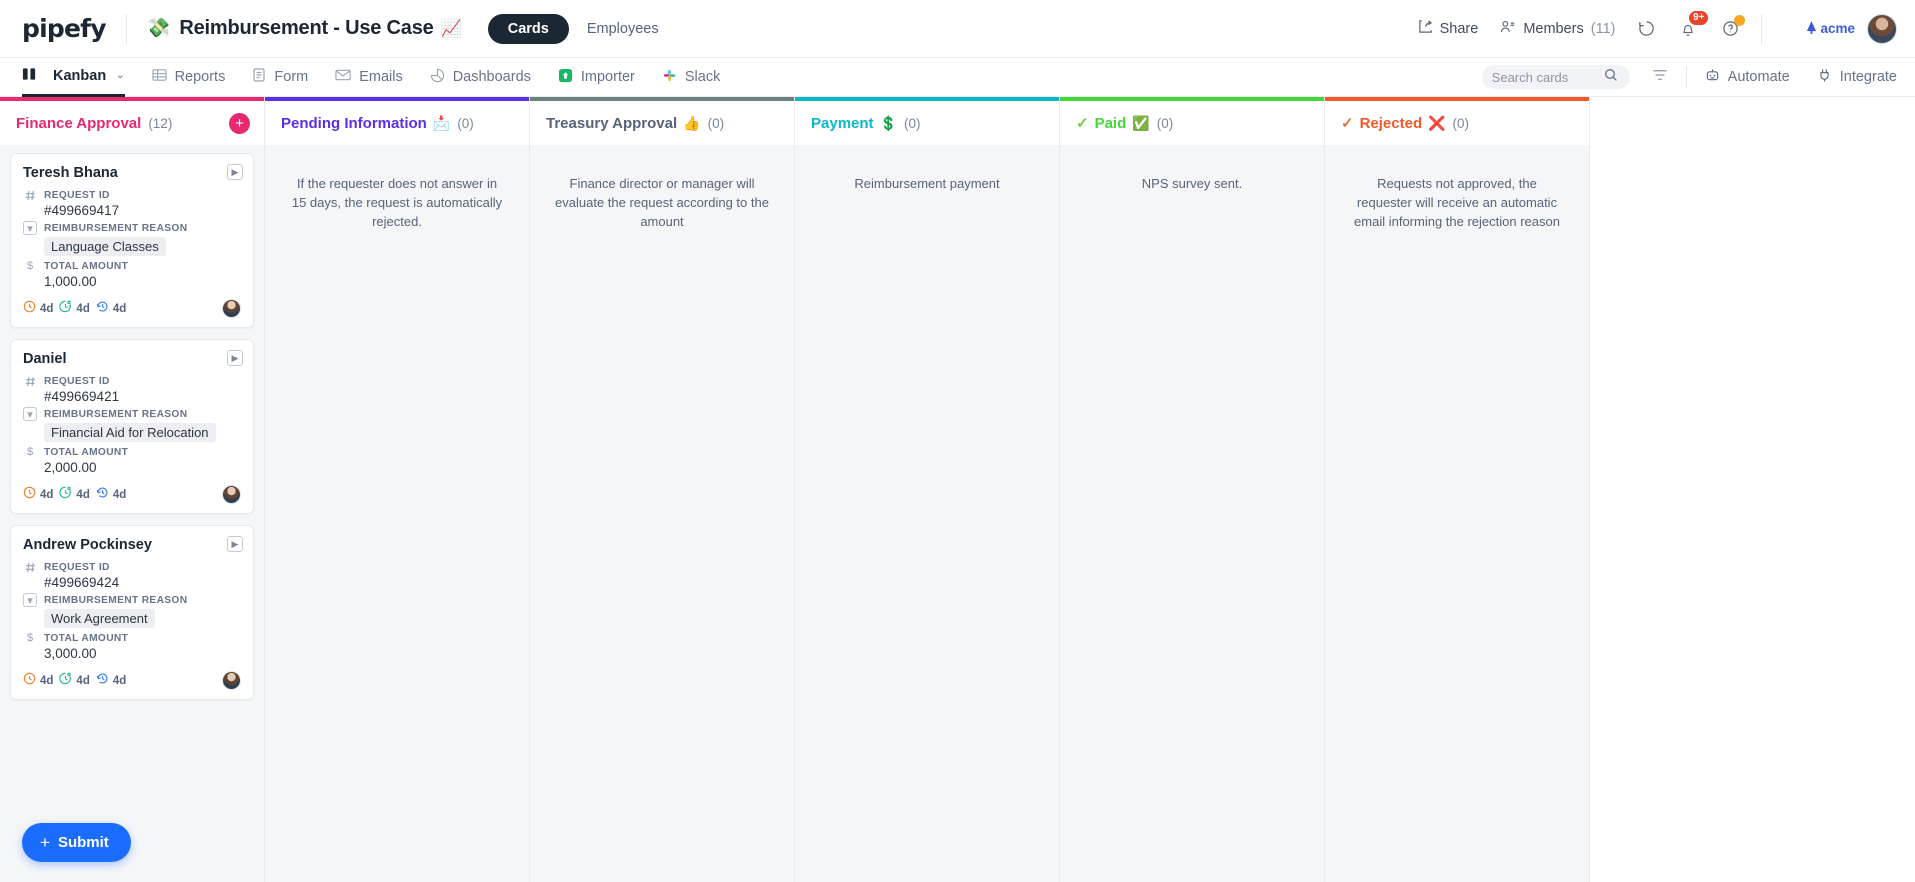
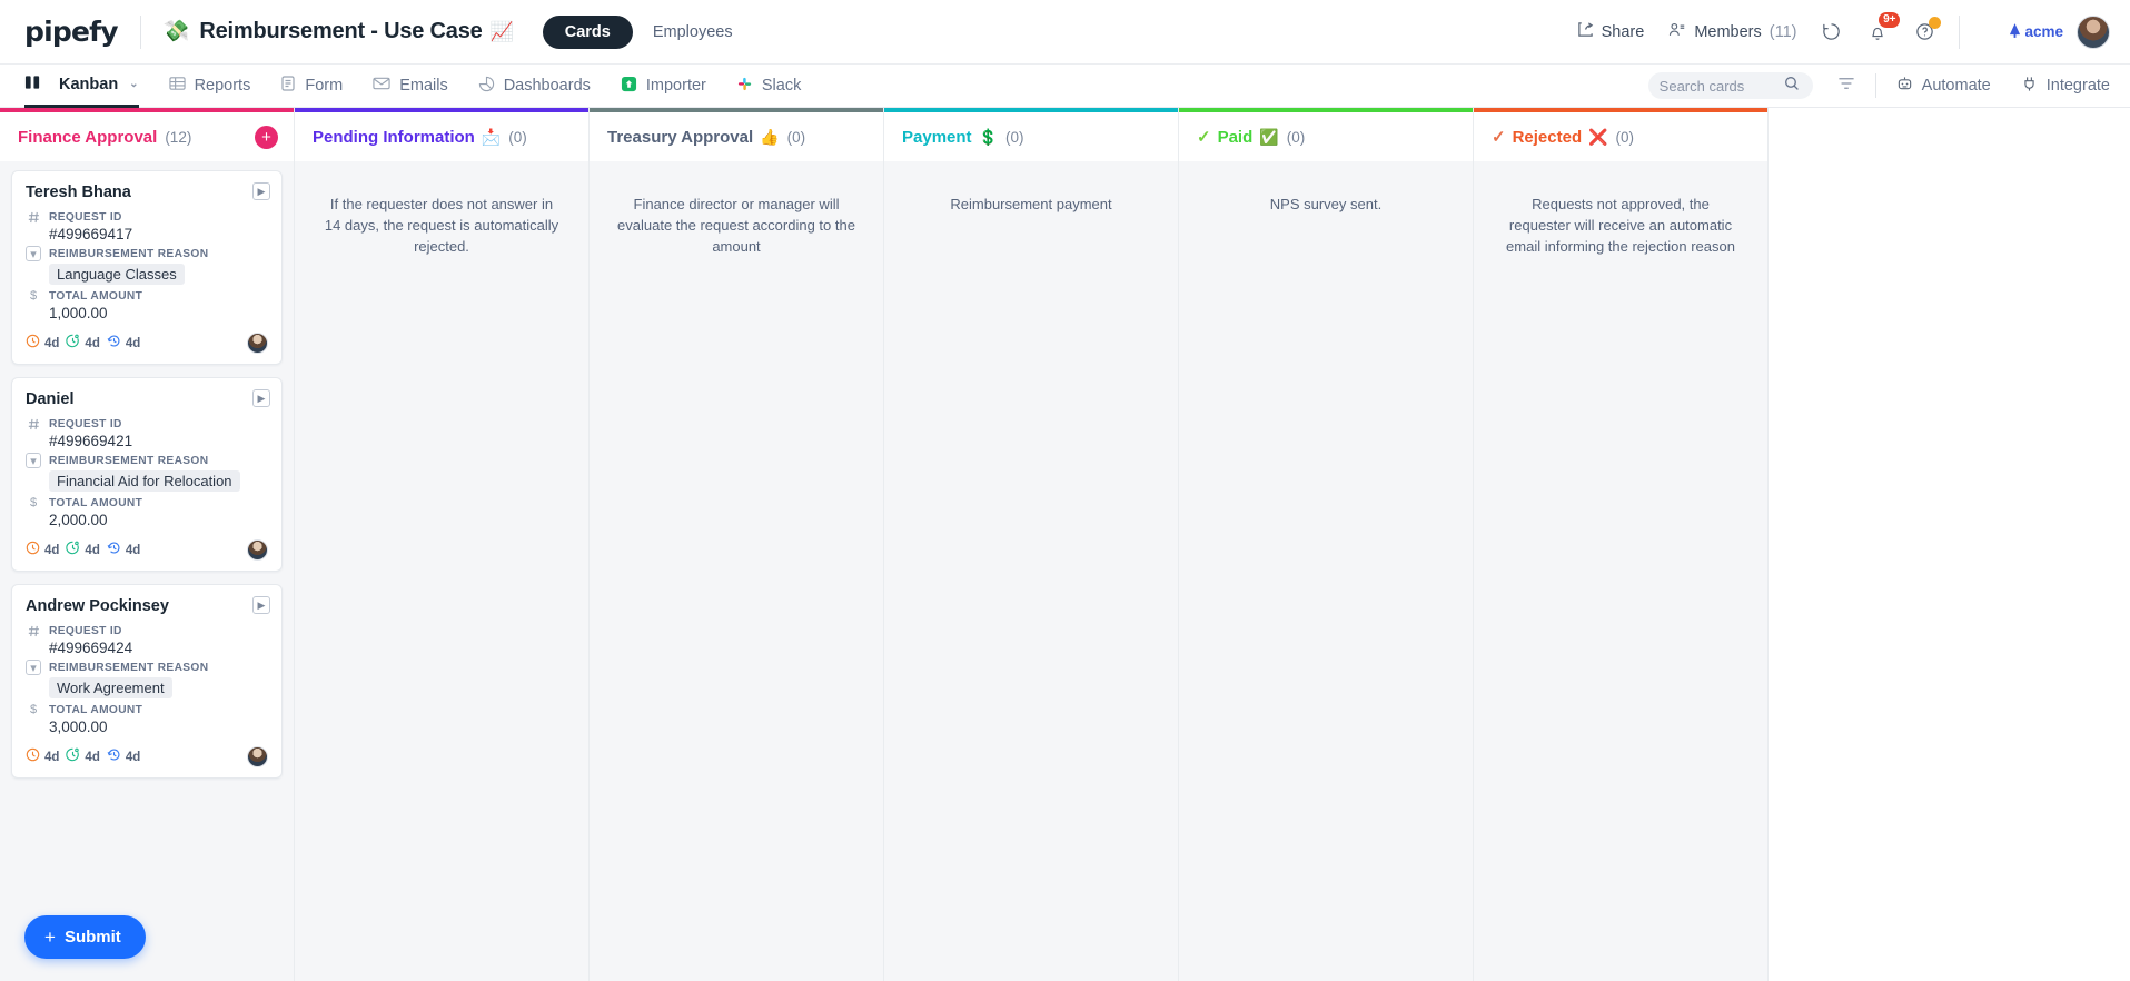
  pipefy
  💸
  Reimbursement - Use Case
  📈
  Cards
  Employees
  Share
  Members
  (11)
  9+
  acme
  Kanban
  ⌄
  Reports
  Form
  Emails
  Dashboards
  Importer
  Slack
  Search cards
  Automate
  Integrate
  Finance Approval
  (12)
  +
  Teresh Bhana
  ▶
  REQUEST ID
  #499669417
  ▾
  REIMBURSEMENT REASON
  Language Classes
  $
  TOTAL AMOUNT
  1,000.00
  4d
  4d
  4d
  Daniel
  ▶
  REQUEST ID
  #499669421
  ▾
  REIMBURSEMENT REASON
  Financial Aid for Relocation
  $
  TOTAL AMOUNT
  2,000.00
  4d
  4d
  4d
  Andrew Pockinsey
  ▶
  REQUEST ID
  #499669424
  ▾
  REIMBURSEMENT REASON
  Work Agreement
  $
  TOTAL AMOUNT
  3,000.00
  4d
  4d
  4d
  Pending Information
  📩
  (0)
- If the requester does not answer in 15 days, the request is automatically rejected.
+ If the requester does not answer in 14 days, the request is automatically rejected.
  Treasury Approval
  👍
  (0)
  Finance director or manager will evaluate the request according to the amount
  Payment
  💲
  (0)
  Reimbursement payment
  ✓
  Paid
  ✅
  (0)
  NPS survey sent.
  ✓
  Rejected
  ❌
  (0)
  Requests not approved, the requester will receive an automatic email informing the rejection reason
  +
  Submit
